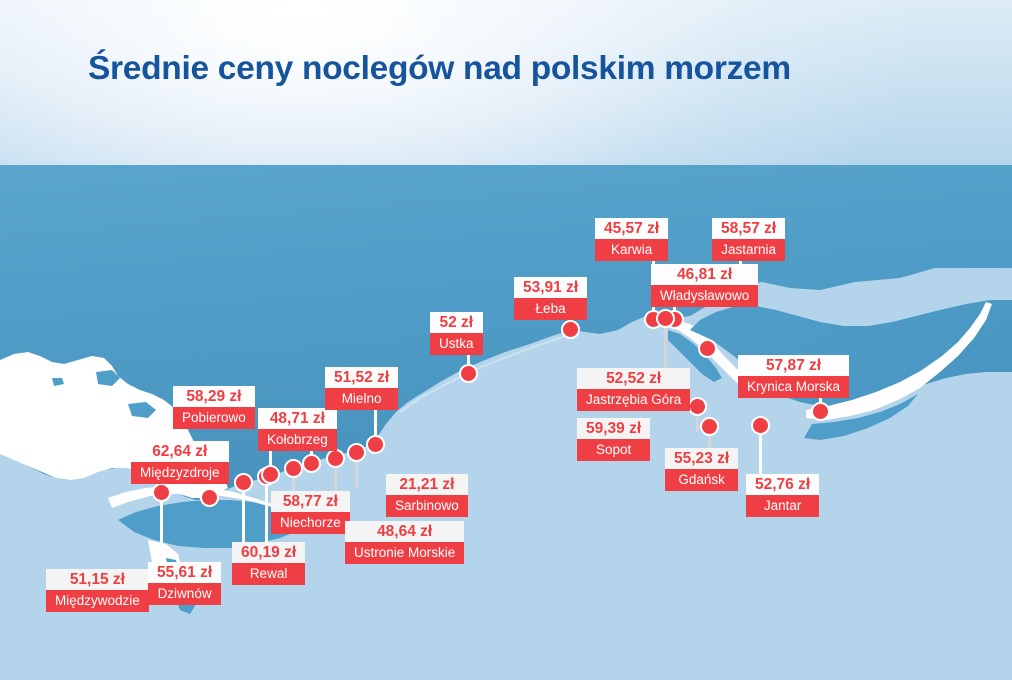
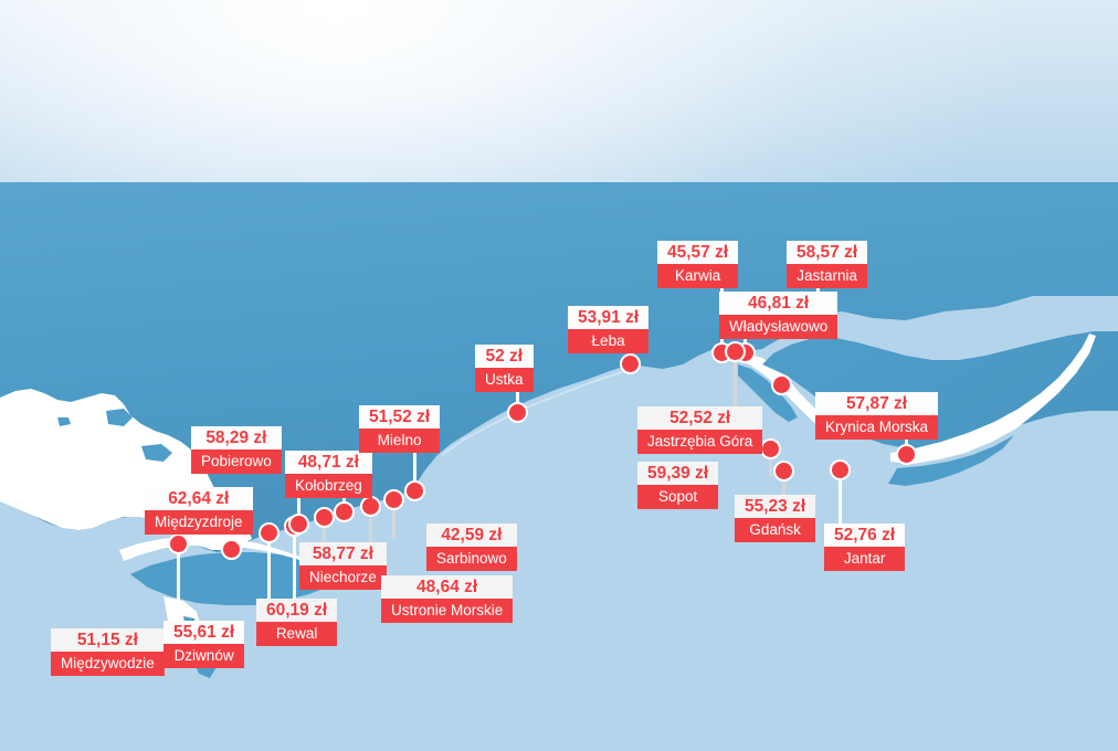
- Średnie ceny noclegów nad polskim morzem
  51,15 zł
  Międzywodzie
  62,64 zł
  Międzyzdroje
  55,61 zł
  Dziwnów
  60,19 zł
  Rewal
  58,29 zł
  Pobierowo
  58,77 zł
  Niechorze
  48,71 zł
  Kołobrzeg
  48,64 zł
  Ustronie Morskie
- 21,21 zł
+ 42,59 zł
  Sarbinowo
  51,52 zł
  Mielno
  52 zł
  Ustka
  53,91 zł
  Łeba
  45,57 zł
  Karwia
  46,81 zł
  Władysławowo
  52,52 zł
  Jastrzębia Góra
  58,57 zł
  Jastarnia
  59,39 zł
  Sopot
  55,23 zł
  Gdańsk
  57,87 zł
  Krynica Morska
  52,76 zł
  Jantar
